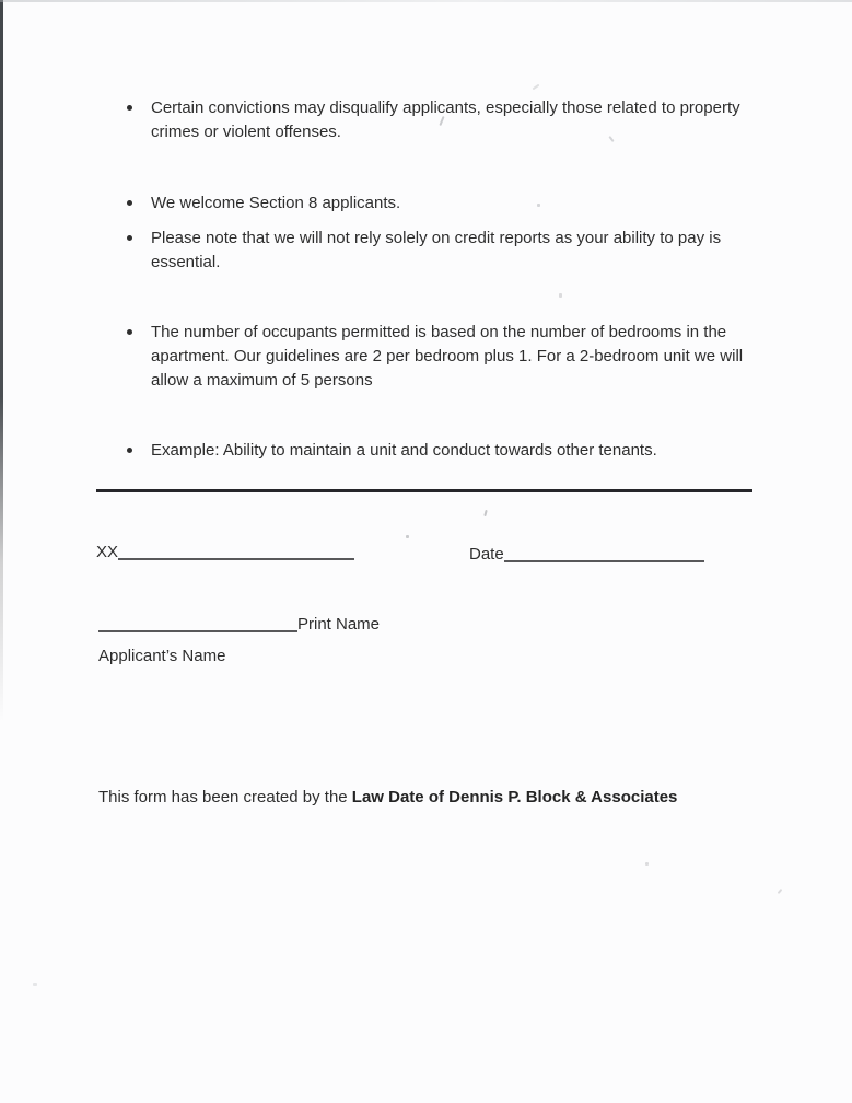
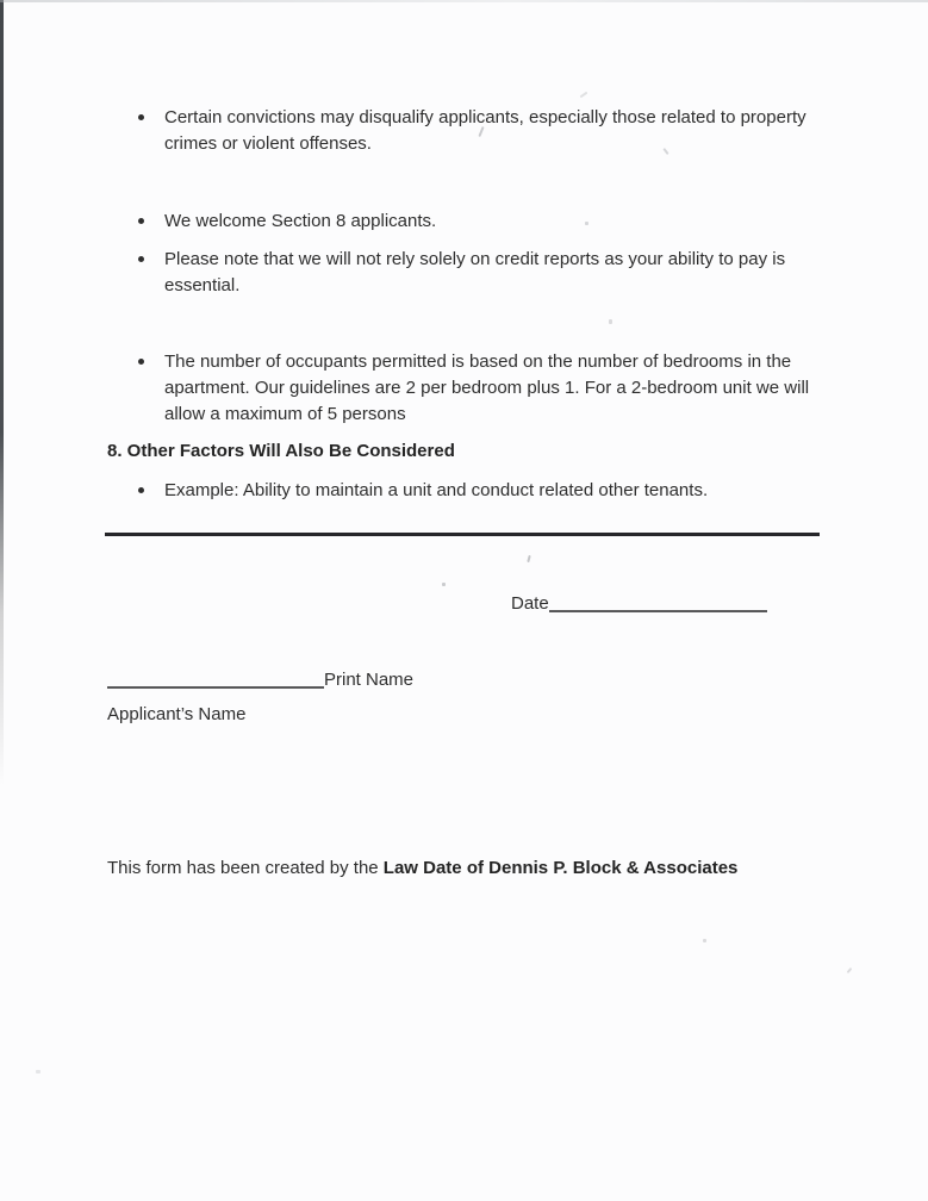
  Certain convictions may disqualify applicants, especially those related to property
  crimes or violent offenses.
  We welcome Section 8 applicants.
  Please note that we will not rely solely on credit reports as your ability to pay is
  essential.
  The number of occupants permitted is based on the number of bedrooms in the
  apartment. Our guidelines are 2 per bedroom plus 1. For a 2-bedroom unit we will
  allow a maximum of 5 persons
+ 8. Other Factors Will Also Be Considered
- Example: Ability to maintain a unit and conduct towards other tenants.
+ Example: Ability to maintain a unit and conduct related other tenants.
- XX
  Date
  Print Name
  Applicant’s Name
  This form has been created by the Law Date of Dennis P. Block & Associates
